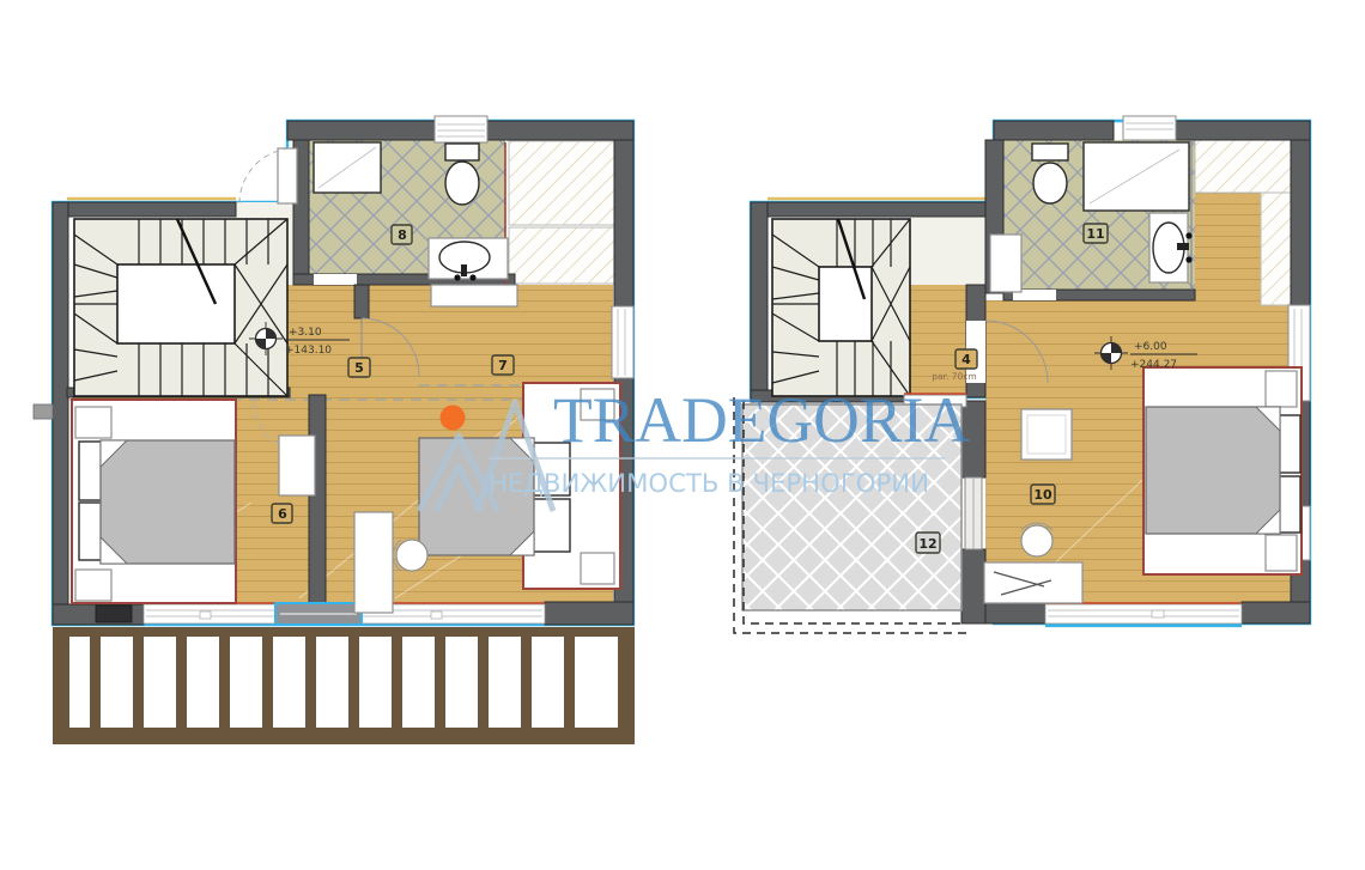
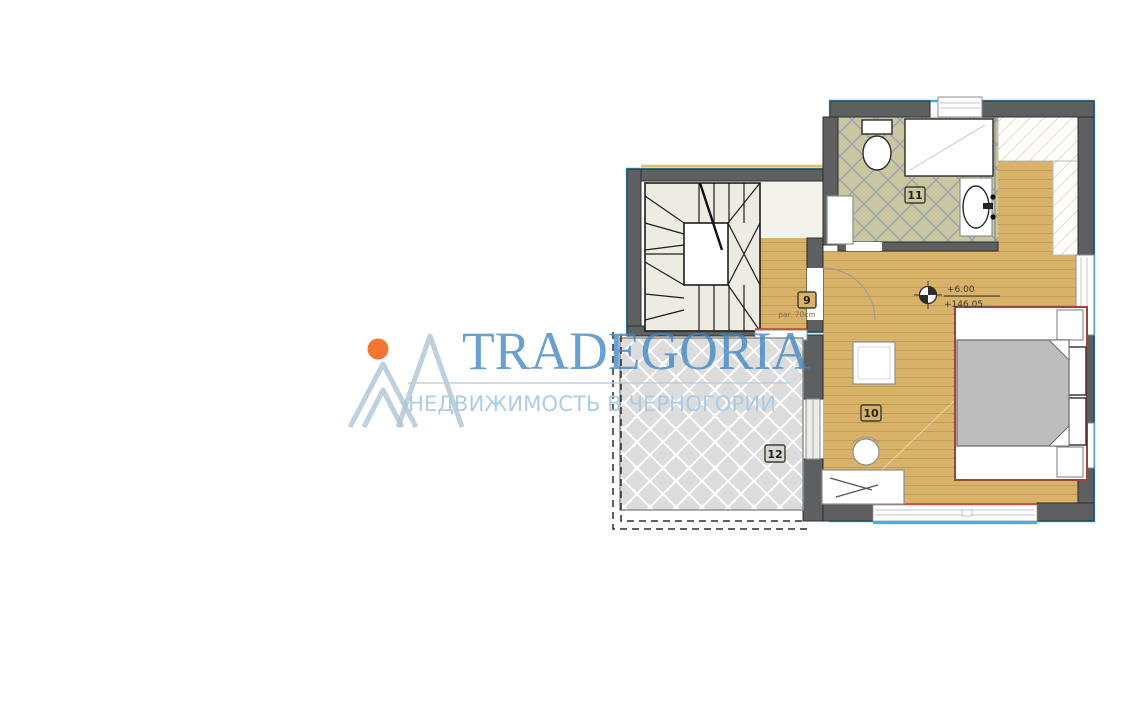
- +3.10
- +143.10
- 5
- 6
- 7
- 8
  +6.00
- +244.27
+ +146.05
  par. 70cm
- 4
+ 9
  10
  11
  12
  TRADEGORIA
  НЕДВИЖИМОСТЬ В ЧЕРНОГОРИИ
